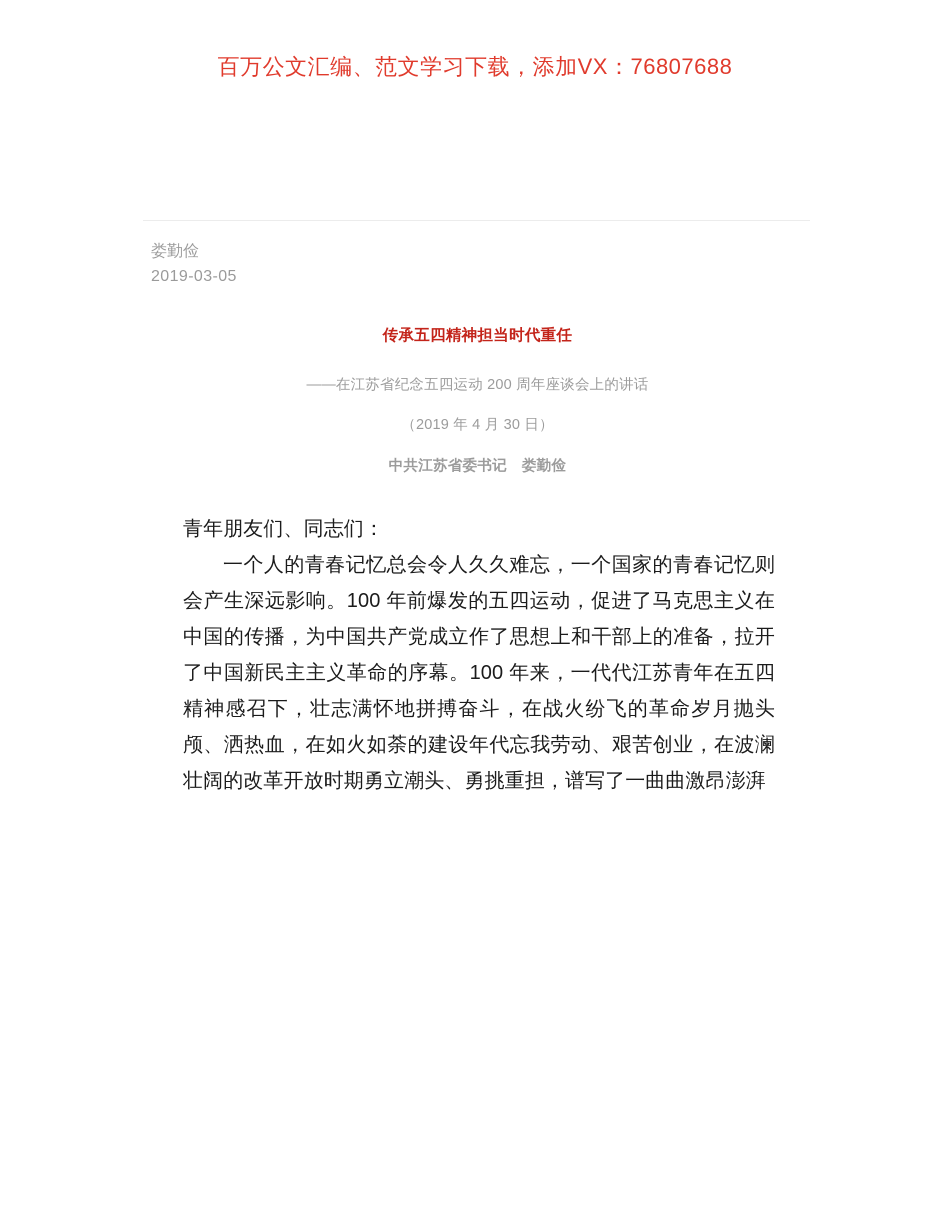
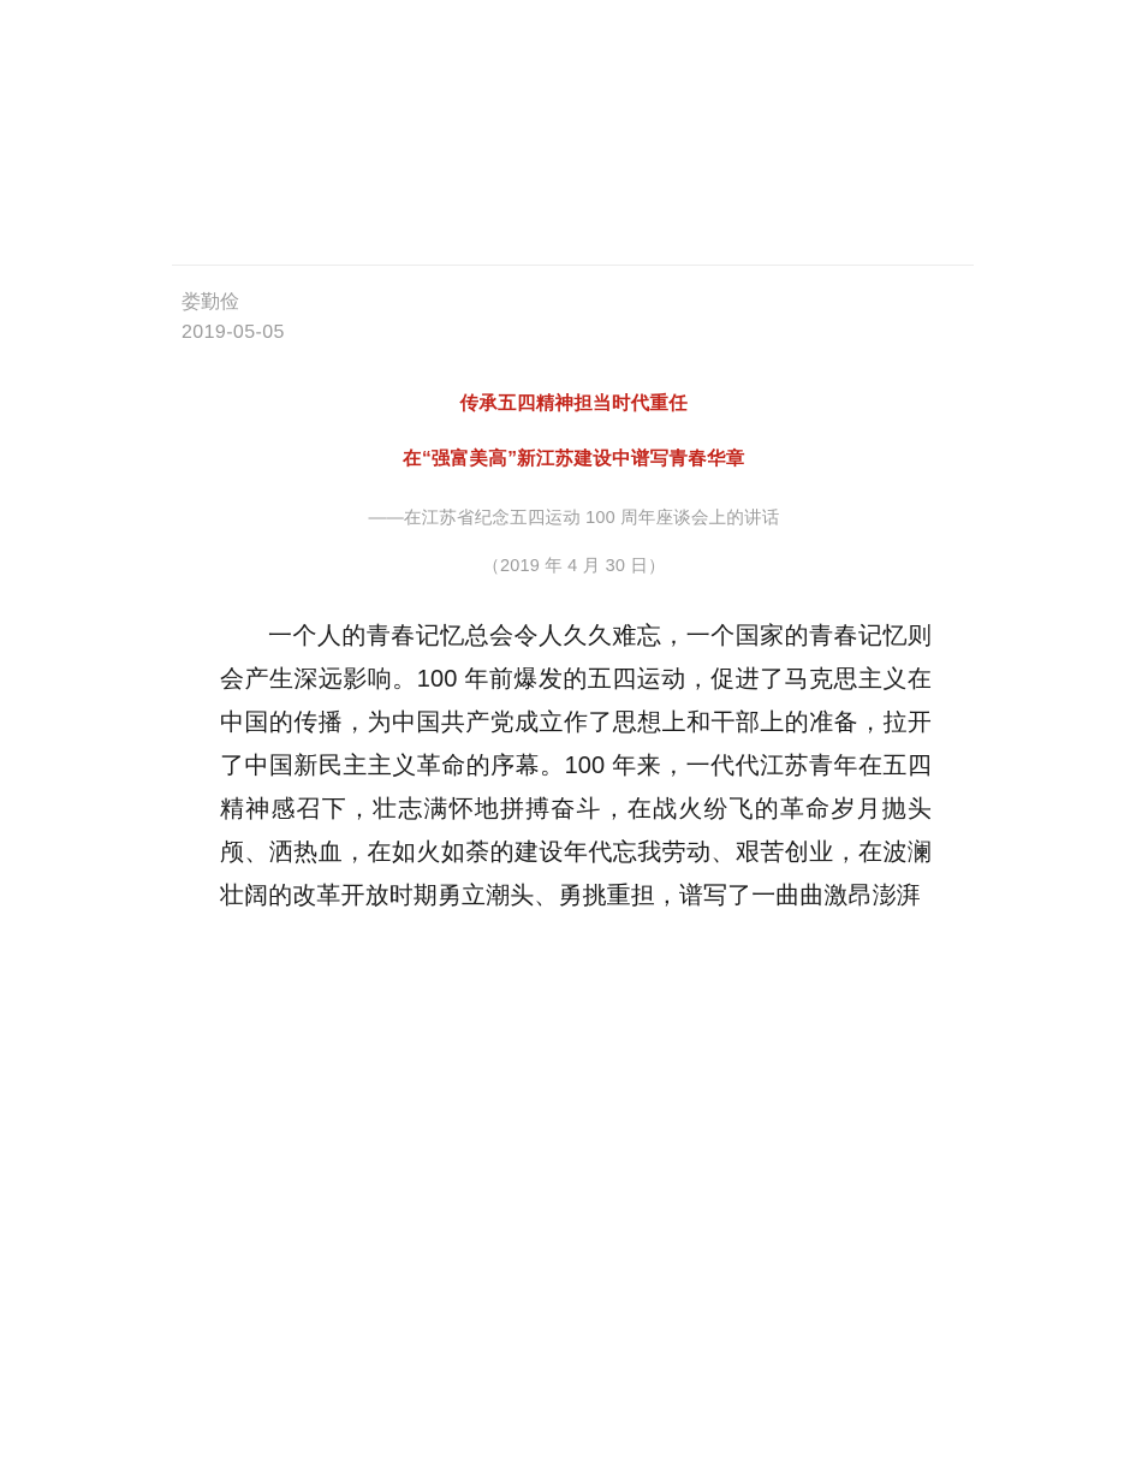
- 百万公文汇编、范文学习下载，添加VX：76807688
  娄勤俭
- 2019-03-05
+ 2019-05-05
  传承五四精神担当时代重任
+ 在“强富美高”新江苏建设中谱写青春华章
- ——在江苏省纪念五四运动 200 周年座谈会上的讲话
+ ——在江苏省纪念五四运动 100 周年座谈会上的讲话
  （2019 年 4 月 30 日）
- 中共江苏省委书记 娄勤俭
- 青年朋友们、同志们：
  一个人的青春记忆总会令人久久难忘，一个国家的青春记忆则会产生深远影响。100 年前爆发的五四运动，促进了马克思主义在中国的传播，为中国共产党成立作了思想上和干部上的准备，拉开了中国新民主主义革命的序幕。100 年来，一代代江苏青年在五四精神感召下，壮志满怀地拼搏奋斗，在战火纷飞的革命岁月抛头颅、洒热血，在如火如荼的建设年代忘我劳动、艰苦创业，在波澜壮阔的改革开放时期勇立潮头、勇挑重担，谱写了一曲曲激昂澎湃
